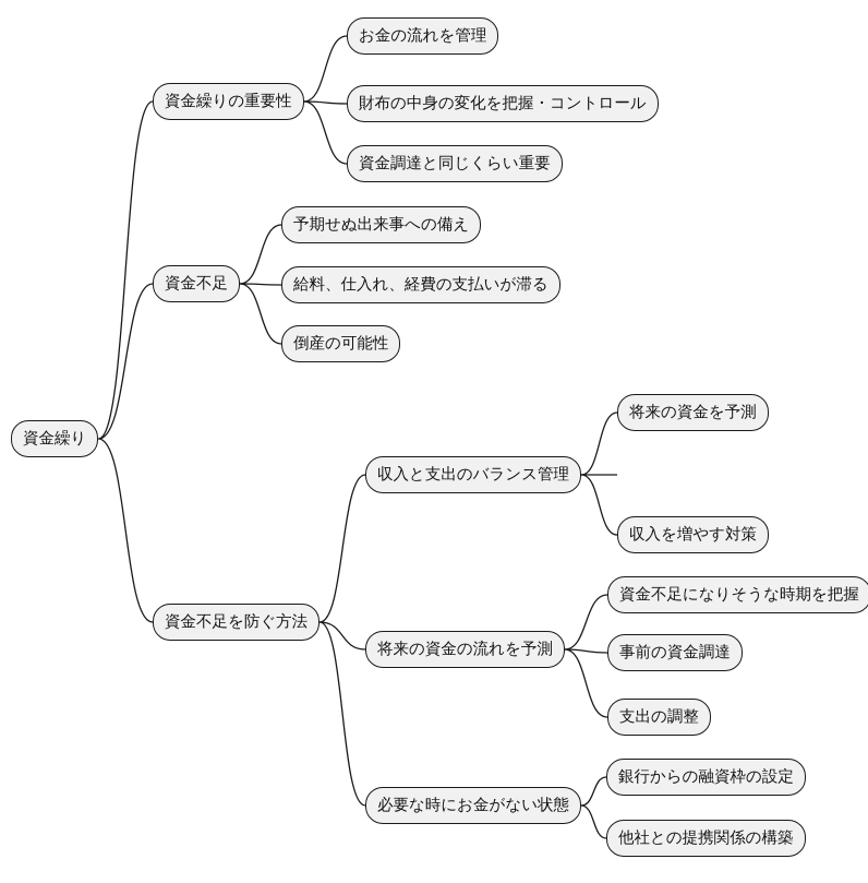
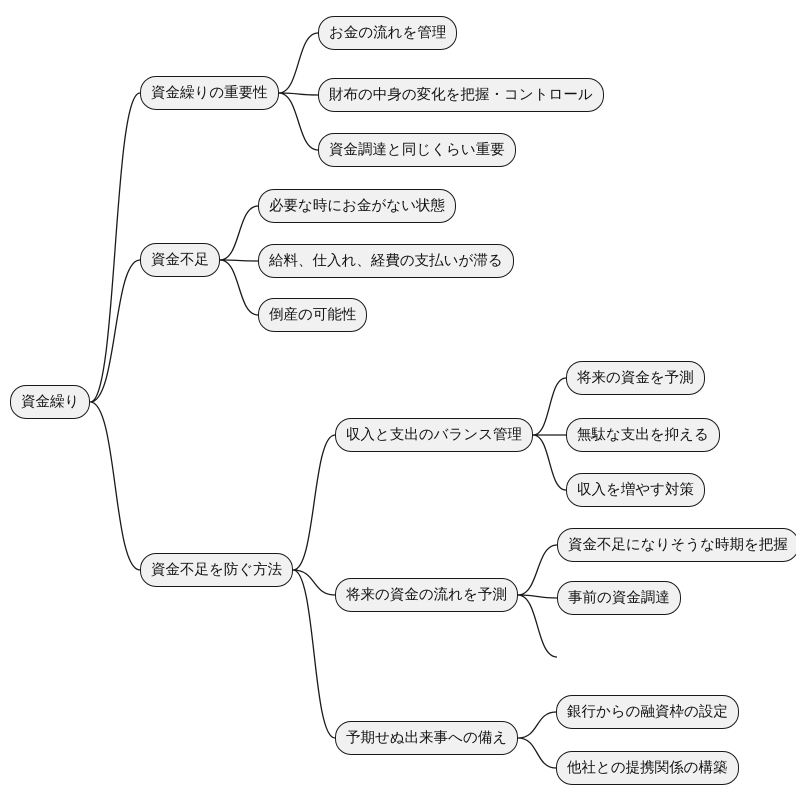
  資金繰り
  資金繰りの重要性
  資金不足
  資金不足を防ぐ方法
  お金の流れを管理
  財布の中身の変化を把握・コントロール
  資金調達と同じくらい重要
- 予期せぬ出来事への備え
+ 必要な時にお金がない状態
  給料、仕入れ、経費の支払いが滞る
  倒産の可能性
  収入と支出のバランス管理
  将来の資金の流れを予測
- 必要な時にお金がない状態
+ 予期せぬ出来事への備え
  将来の資金を予測
+ 無駄な支出を抑える
  収入を増やす対策
  資金不足になりそうな時期を把握
  事前の資金調達
- 支出の調整
  銀行からの融資枠の設定
  他社との提携関係の構築
